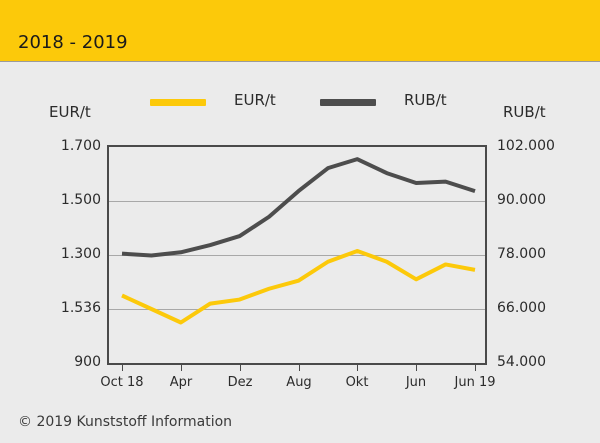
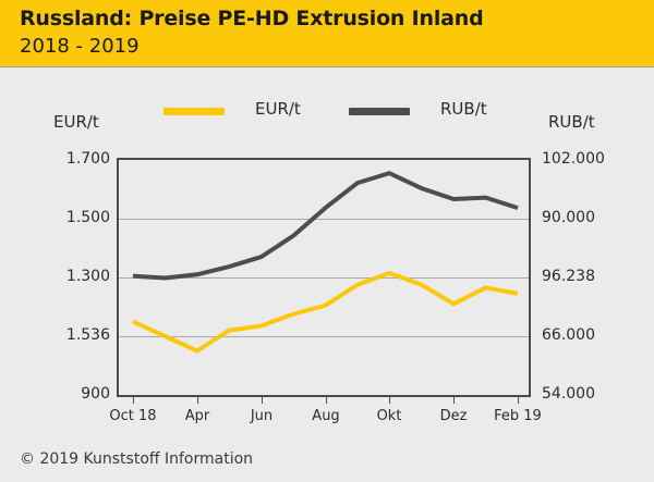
+ Russland: Preise PE-HD Extrusion Inland
  2018 - 2019
  EUR/t
  RUB/t
  EUR/t
  RUB/t
  900
  1.536
  1.300
  1.500
  1.700
  54.000
  66.000
- 78.000
+ 96.238
  90.000
  102.000
  Oct 18
  Apr
- Dez
+ Jun
  Aug
  Okt
- Jun
+ Dez
- Jun 19
+ Feb 19
  © 2019 Kunststoff Information
